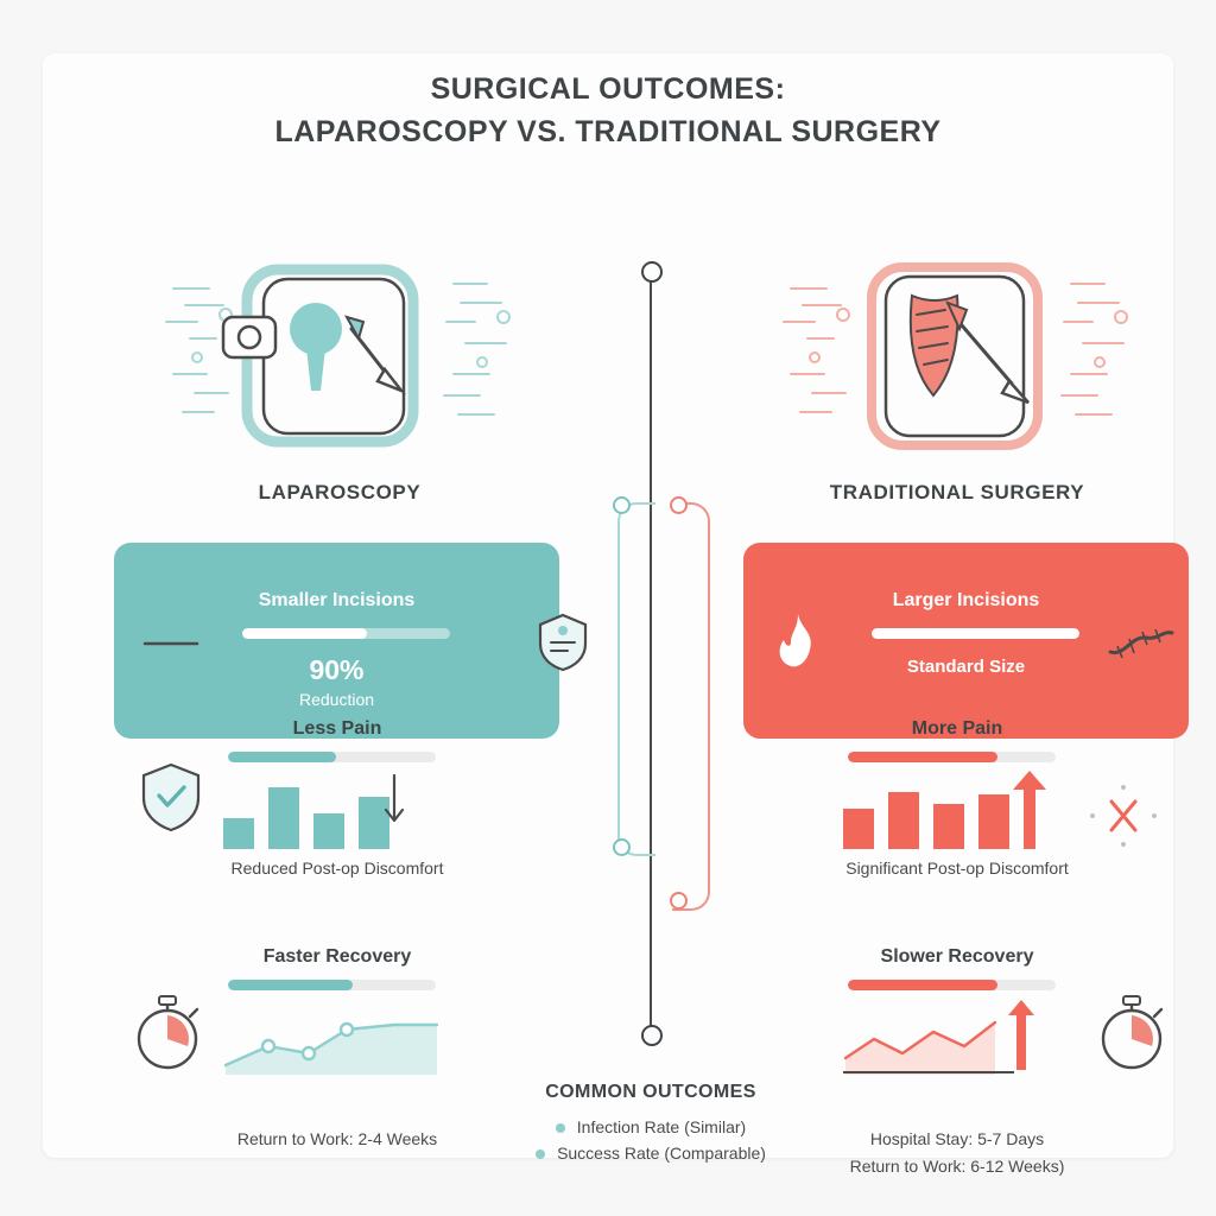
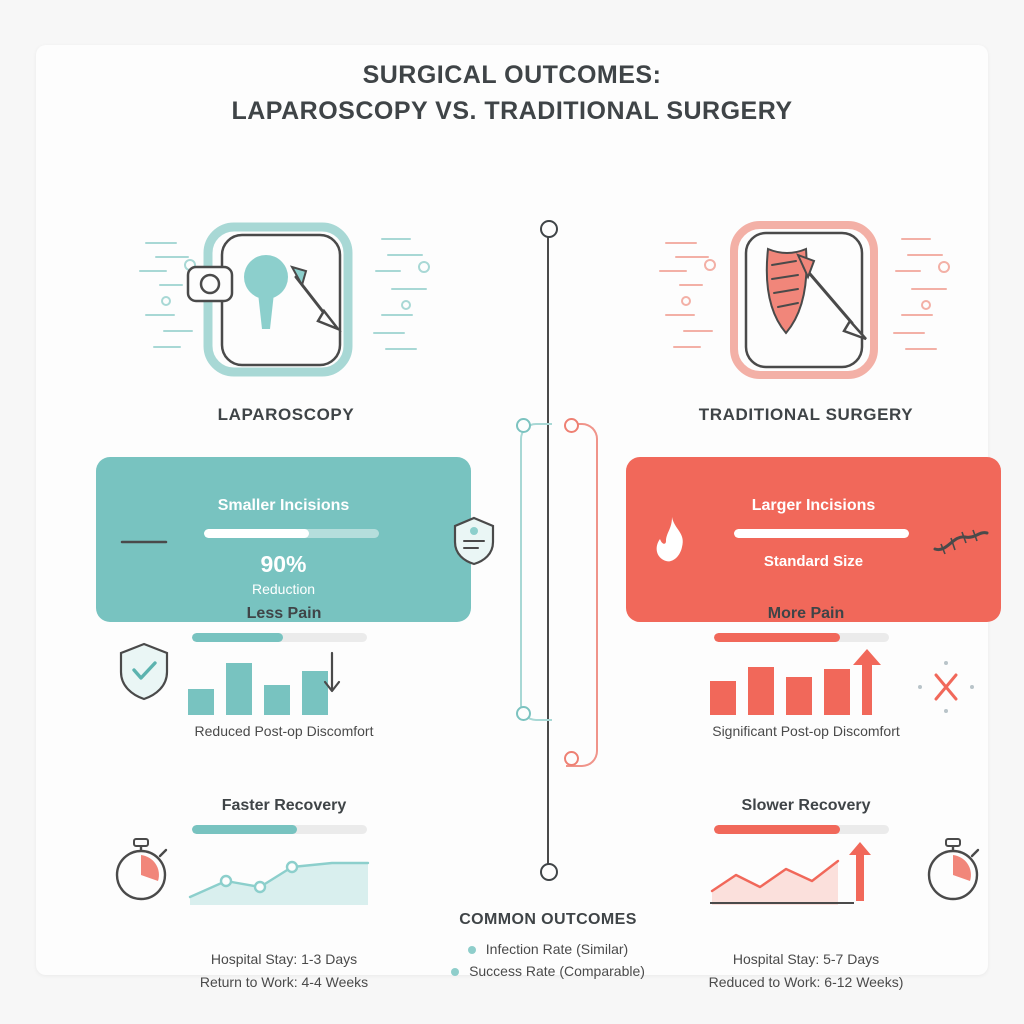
  SURGICAL OUTCOMES:
  LAPAROSCOPY VS. TRADITIONAL SURGERY
  LAPAROSCOPY
  TRADITIONAL SURGERY
  Smaller Incisions
  90%
  Reduction
  Larger Incisions
  Standard Size
  Less Pain
  Reduced Post-op Discomfort
  More Pain
  Significant Post-op Discomfort
  Faster Recovery
  Slower Recovery
+ Hospital Stay: 1-3 Days
- Return to Work: 2-4 Weeks
+ Return to Work: 4-4 Weeks
  Hospital Stay: 5-7 Days
- Return to Work: 6-12 Weeks)
+ Reduced to Work: 6-12 Weeks)
  COMMON OUTCOMES
  Infection Rate (Similar)
  Success Rate (Comparable)
